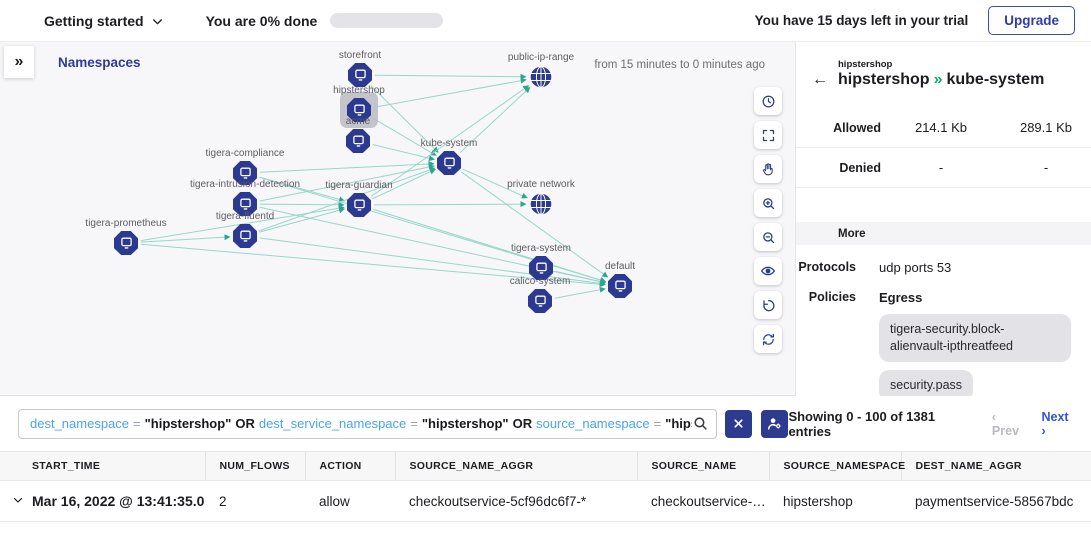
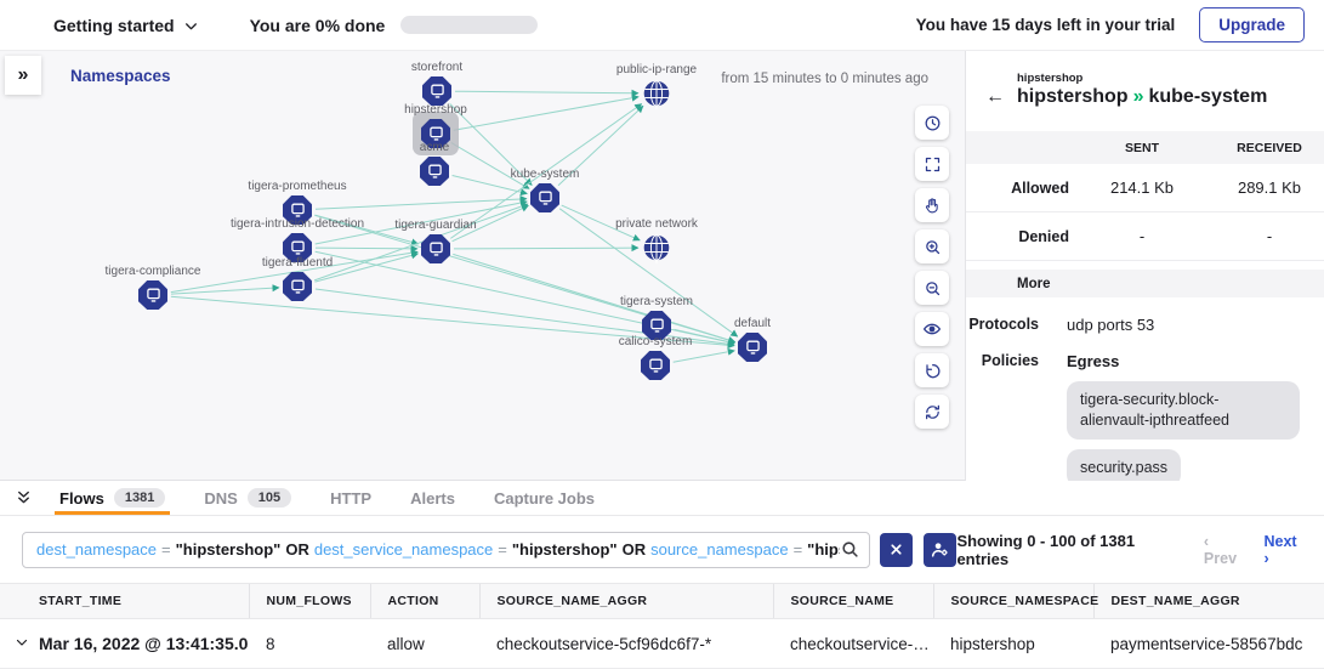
  Getting started
  You are 0% done
  You have 15 days left in your trial
  Upgrade
  storefront
  public-ip-range
  hipstershop
  acme
  kube-system
- tigera-compliance
+ tigera-prometheus
  tigera-intrusion-detection
  tigera-guardian
  private network
  tigera-fluentd
- tigera-prometheus
+ tigera-compliance
  tigera-system
  default
  calico-system
  »
  Namespaces
  from 15 minutes to 0 minutes ago
  hipstershop
  ←
  hipstershop » kube-system
+ SENT
+ RECEIVED
  Allowed
  214.1 Kb
  289.1 Kb
  Denied
  -
  -
  More
  Protocols
  udp ports 53
  Policies
  Egress
  tigera-security.block-alienvault-ipthreatfeed
  security.pass
+ Flows
+ 1381
+ DNS
+ 105
+ HTTP
+ Alerts
+ Capture Jobs
  dest_namespace = "hipstershop" OR dest_service_namespace = "hipstershop" OR source_namespace = "hip
  Showing 0 - 100 of 1381 entries
  ‹ Prev
  Next ›
  	START_TIME	NUM_FLOWS	ACTION	SOURCE_NAME_AGGR	SOURCE_NAME	SOURCE_NAMESPACE	DEST_NAME_AGGR
- 	Mar 16, 2022 @ 13:41:35.0	2	allow	checkoutservice-5cf96dc6f7-*	checkoutservice-…	hipstershop	paymentservice-58567bdc
+ 	Mar 16, 2022 @ 13:41:35.0	8	allow	checkoutservice-5cf96dc6f7-*	checkoutservice-…	hipstershop	paymentservice-58567bdc
